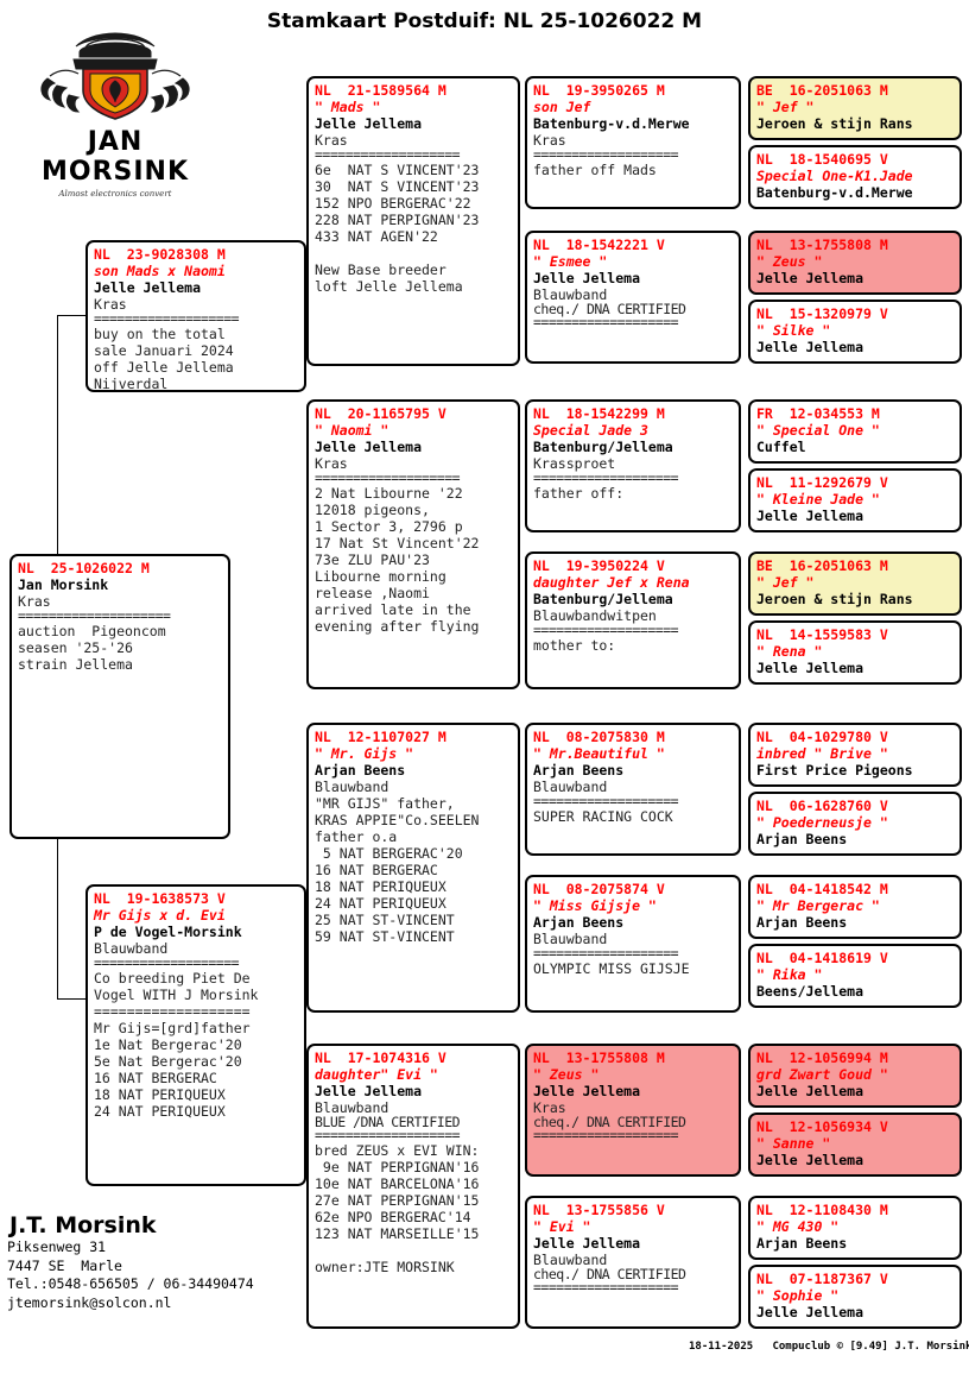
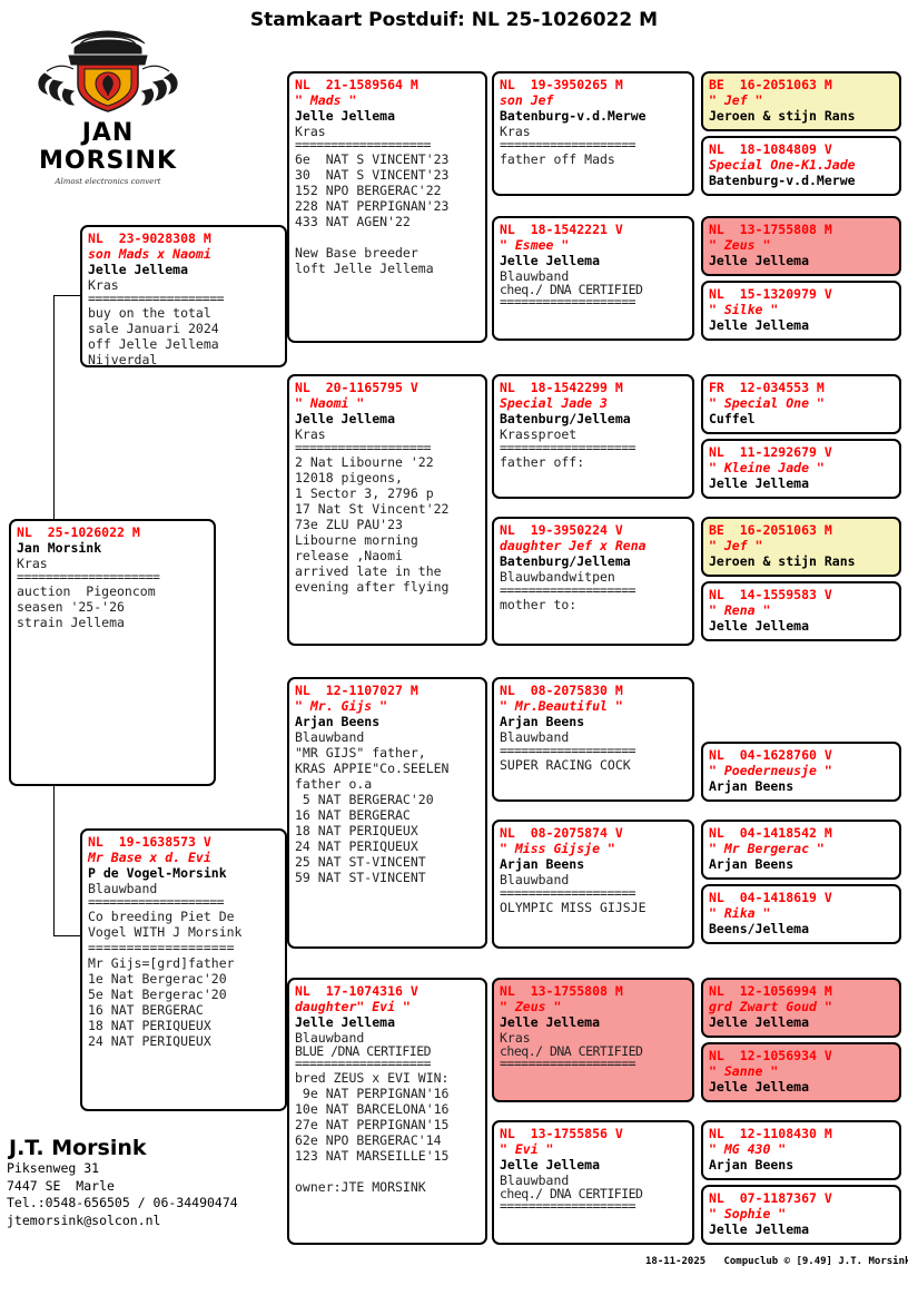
  Stamkaart Postduif: NL 25-1026022 M
  JAN MORSINK
  Almost electronics convert
  NL 25-1026022 M
  Jan Morsink
  Kras
  ====================
  auction Pigeoncom
  seasen '25-'26
  strain Jellema
  NL 23-9028308 M
  son Mads x Naomi
  Jelle Jellema
  Kras
  ===================
  buy on the total
  sale Januari 2024
  off Jelle Jellema
  Nijverdal
  NL 19-1638573 V
- Mr Gijs x d. Evi
+ Mr Base x d. Evi
  P de Vogel-Morsink
  Blauwband
  ===================
  Co breeding Piet De
  Vogel WITH J Morsink
  ===================
  Mr Gijs=[grd]father
  1e Nat Bergerac'20
  5e Nat Bergerac'20
  16 NAT BERGERAC
  18 NAT PERIQUEUX
  24 NAT PERIQUEUX
  NL 21-1589564 M
  " Mads "
  Jelle Jellema
  Kras
  ===================
  6e NAT S VINCENT'23
  30 NAT S VINCENT'23
  152 NPO BERGERAC'22
  228 NAT PERPIGNAN'23
  433 NAT AGEN'22
  New Base breeder
  loft Jelle Jellema
  NL 20-1165795 V
  " Naomi "
  Jelle Jellema
  Kras
  ===================
  2 Nat Libourne '22
  12018 pigeons,
  1 Sector 3, 2796 p
  17 Nat St Vincent'22
  73e ZLU PAU'23
  Libourne morning
  release ,Naomi
  arrived late in the
  evening after flying
  NL 12-1107027 M
  " Mr. Gijs "
  Arjan Beens
  Blauwband
  "MR GIJS" father,
  KRAS APPIE"Co.SEELEN
  father o.a
  5 NAT BERGERAC'20
  16 NAT BERGERAC
  18 NAT PERIQUEUX
  24 NAT PERIQUEUX
  25 NAT ST-VINCENT
  59 NAT ST-VINCENT
  NL 17-1074316 V
  daughter" Evi "
  Jelle Jellema
  Blauwband
  BLUE /DNA CERTIFIED
  ===================
  bred ZEUS x EVI WIN:
  9e NAT PERPIGNAN'16
  10e NAT BARCELONA'16
  27e NAT PERPIGNAN'15
  62e NPO BERGERAC'14
  123 NAT MARSEILLE'15
  owner:JTE MORSINK
  NL 19-3950265 M
  son Jef
  Batenburg-v.d.Merwe
  Kras
  ===================
  father off Mads
  NL 18-1542221 V
  " Esmee "
  Jelle Jellema
  Blauwband
  cheq./ DNA CERTIFIED
  ===================
  NL 18-1542299 M
  Special Jade 3
  Batenburg/Jellema
  Krassproet
  ===================
  father off:
  NL 19-3950224 V
  daughter Jef x Rena
  Batenburg/Jellema
  Blauwbandwitpen
  ===================
  mother to:
  NL 08-2075830 M
  " Mr.Beautiful "
  Arjan Beens
  Blauwband
  ===================
  SUPER RACING COCK
  NL 08-2075874 V
  " Miss Gijsje "
  Arjan Beens
  Blauwband
  ===================
  OLYMPIC MISS GIJSJE
  NL 13-1755808 M
  " Zeus "
  Jelle Jellema
  Kras
  cheq./ DNA CERTIFIED
  ===================
  NL 13-1755856 V
  " Evi "
  Jelle Jellema
  Blauwband
  cheq./ DNA CERTIFIED
  ===================
  BE 16-2051063 M
  " Jef "
  Jeroen & stijn Rans
- NL 18-1540695 V
+ NL 18-1084809 V
  Special One-K1.Jade
  Batenburg-v.d.Merwe
  NL 13-1755808 M
  " Zeus "
  Jelle Jellema
  NL 15-1320979 V
  " Silke "
  Jelle Jellema
  FR 12-034553 M
  " Special One "
  Cuffel
  NL 11-1292679 V
  " Kleine Jade "
  Jelle Jellema
  BE 16-2051063 M
  " Jef "
  Jeroen & stijn Rans
  NL 14-1559583 V
  " Rena "
  Jelle Jellema
- NL 04-1029780 V
- inbred " Brive "
- First Price Pigeons
- NL 06-1628760 V
+ NL 04-1628760 V
  " Poederneusje "
  Arjan Beens
  NL 04-1418542 M
  " Mr Bergerac "
  Arjan Beens
  NL 04-1418619 V
  " Rika "
  Beens/Jellema
  NL 12-1056994 M
  grd Zwart Goud "
  Jelle Jellema
  NL 12-1056934 V
  " Sanne "
  Jelle Jellema
  NL 12-1108430 M
  " MG 430 "
  Arjan Beens
  NL 07-1187367 V
  " Sophie "
  Jelle Jellema
  J.T. Morsink
  Piksenweg 31
  7447 SE Marle
  Tel.:0548-656505 / 06-34490474
  jtemorsink@solcon.nl
  18-11-2025 Compuclub © [9.49] J.T. Morsin
